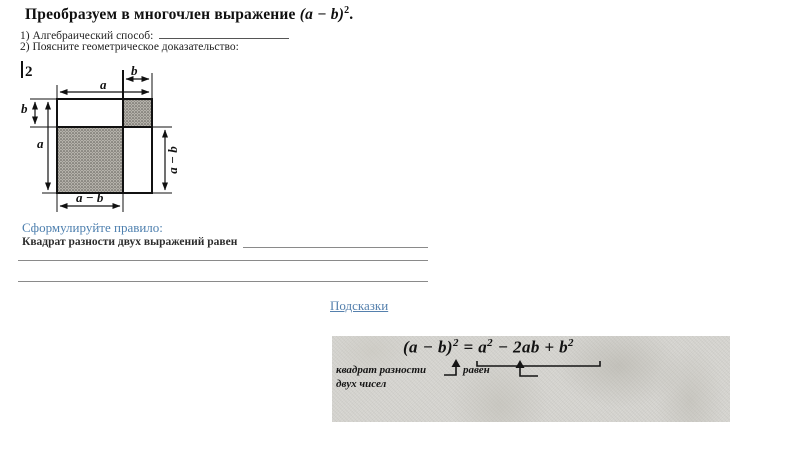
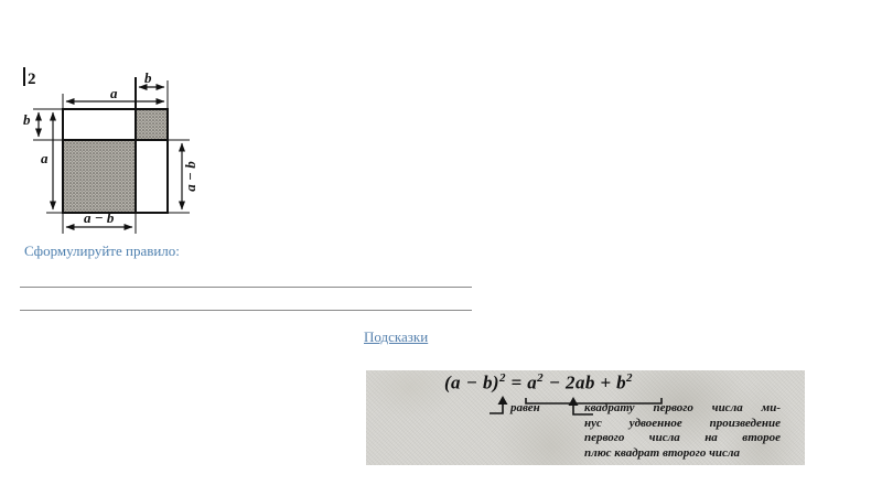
- Преобразуем в многочлен выражение (a − b)2.
- 1) Алгебраический способ:
- 2) Поясните геометрическое доказательство:
  2
  b
  a
  b
  a
  a − b
  Сформулируйте правило:
- Квадрат разности двух выражений равен
  Подсказки
  (a − b)2 = a2 − 2ab + b2
- квадрат разности
- двух чисел
  равен
+ квадрату первого числа ми-
+ нус удвоенное произведение
+ первого числа на второе
+ плюс квадрат второго числа
